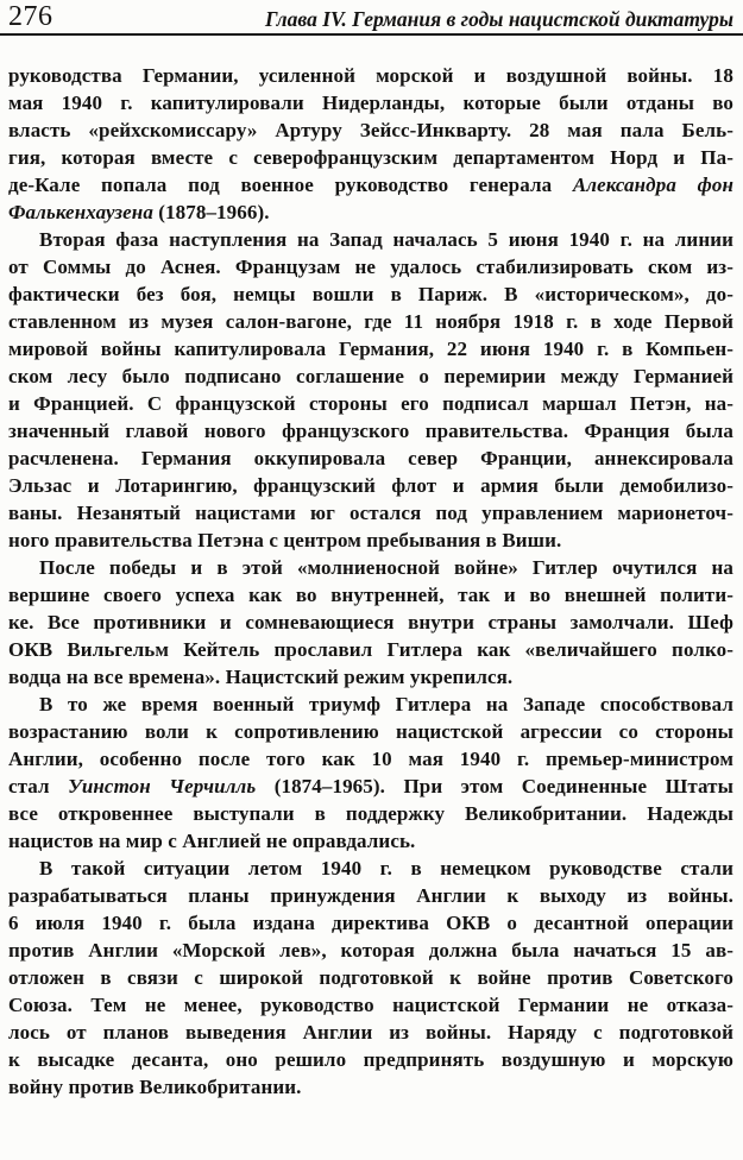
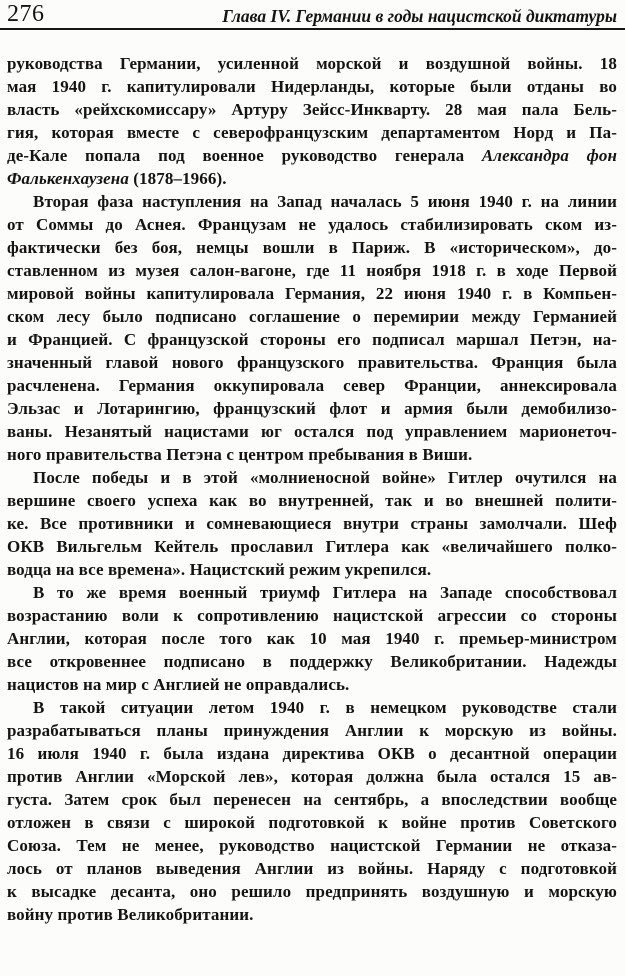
  276
- Глава IV. Германия в годы нацистской диктатуры
+ Глава IV. Германии в годы нацистской диктатуры
  руководства Германии, усиленной морской и воздушной войны. 18
  мая 1940 г. капитулировали Нидерланды, которые были отданы во
  власть «рейхскомиссару» Артуру Зейсс-Инкварту. 28 мая пала Бель-
  гия, которая вместе с северофранцузским департаментом Норд и Па-
  де-Кале попала под военное руководство генерала Александра фон
  Фалькенхаузена (1878–1966).
  Вторая фаза наступления на Запад началась 5 июня 1940 г. на линии
  от Соммы до Аснея. Французам не удалось стабилизировать ском из-
  фактически без боя, немцы вошли в Париж. В «историческом», до-
  ставленном из музея салон-вагоне, где 11 ноября 1918 г. в ходе Первой
  мировой войны капитулировала Германия, 22 июня 1940 г. в Компьен-
  ском лесу было подписано соглашение о перемирии между Германией
  и Францией. С французской стороны его подписал маршал Петэн, на-
  значенный главой нового французского правительства. Франция была
  расчленена. Германия оккупировала север Франции, аннексировала
  Эльзас и Лотарингию, французский флот и армия были демобилизо-
  ваны. Незанятый нацистами юг остался под управлением марионеточ-
  ного правительства Петэна с центром пребывания в Виши.
  После победы и в этой «молниеносной войне» Гитлер очутился на
  вершине своего успеха как во внутренней, так и во внешней полити-
  ке. Все противники и сомневающиеся внутри страны замолчали. Шеф
  ОКВ Вильгельм Кейтель прославил Гитлера как «величайшего полко-
  водца на все времена». Нацистский режим укрепился.
  В то же время военный триумф Гитлера на Западе способствовал
  возрастанию воли к сопротивлению нацистской агрессии со стороны
- Англии, особенно после того как 10 мая 1940 г. премьер-министром
+ Англии, которая после того как 10 мая 1940 г. премьер-министром
- стал Уинстон Черчилль (1874–1965). При этом Соединенные Штаты
- все откровеннее выступали в поддержку Великобритании. Надежды
+ все откровеннее подписано в поддержку Великобритании. Надежды
  нацистов на мир с Англией не оправдались.
  В такой ситуации летом 1940 г. в немецком руководстве стали
- разрабатываться планы принуждения Англии к выходу из войны.
+ разрабатываться планы принуждения Англии к морскую из войны.
- 6 июля 1940 г. была издана директива ОКВ о десантной операции
+ 16 июля 1940 г. была издана директива ОКВ о десантной операции
- против Англии «Морской лев», которая должна была начаться 15 ав-
+ против Англии «Морской лев», которая должна была остался 15 ав-
+ густа. Затем срок был перенесен на сентябрь, а впоследствии вообще
  отложен в связи с широкой подготовкой к войне против Советского
  Союза. Тем не менее, руководство нацистской Германии не отказа-
  лось от планов выведения Англии из войны. Наряду с подготовкой
  к высадке десанта, оно решило предпринять воздушную и морскую
  войну против Великобритании.
